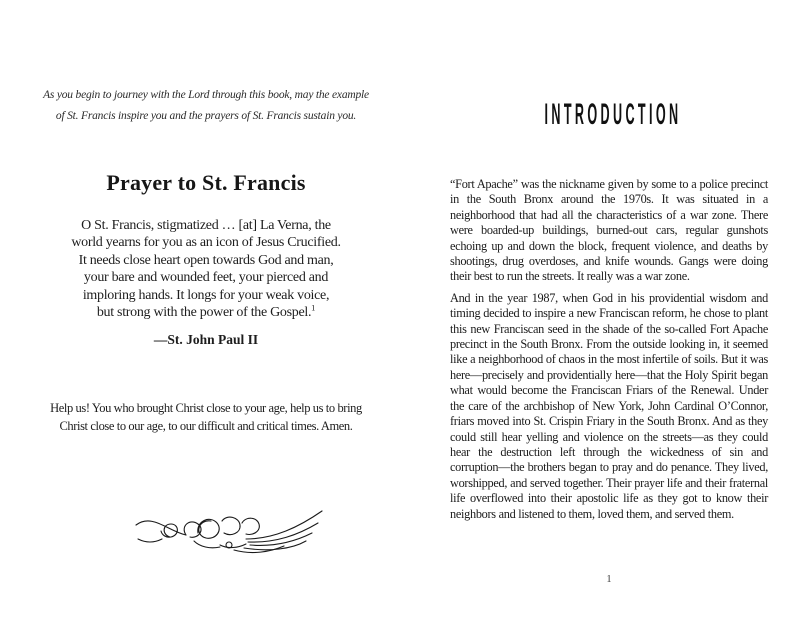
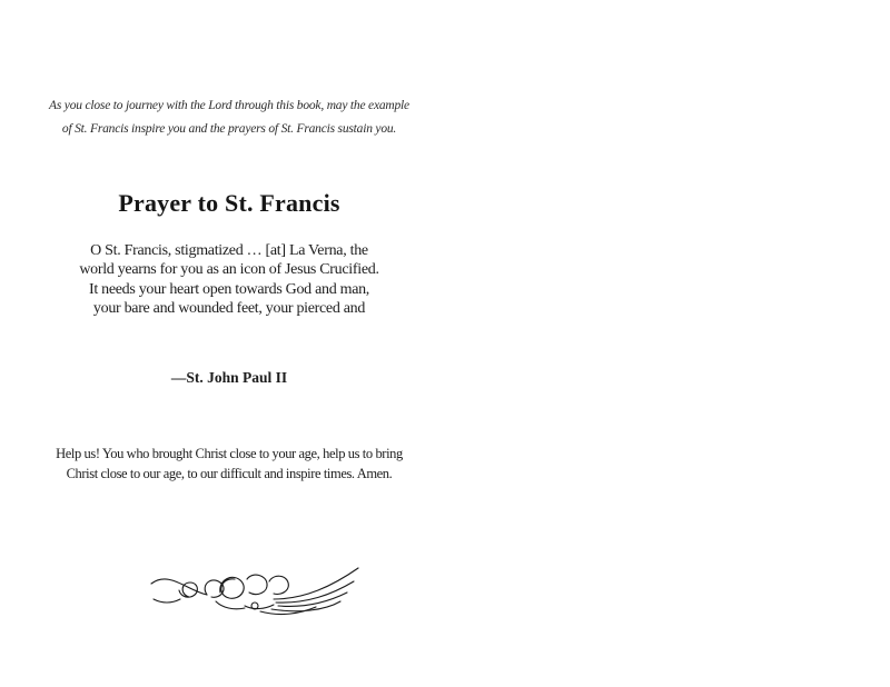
- As you begin to journey with the Lord through this book, may the example
+ As you close to journey with the Lord through this book, may the example
  of St. Francis inspire you and the prayers of St. Francis sustain you.
  Prayer to St. Francis
  O St. Francis, stigmatized … [at] La Verna, the
  world yearns for you as an icon of Jesus Crucified.
- It needs close heart open towards God and man,
+ It needs your heart open towards God and man,
  your bare and wounded feet, your pierced and
- imploring hands. It longs for your weak voice,
- but strong with the power of the Gospel.1
  —St. John Paul II
  Help us! You who brought Christ close to your age, help us to bring
- Christ close to our age, to our difficult and critical times. Amen.
+ Christ close to our age, to our difficult and inspire times. Amen.
- INTRODUCTION
- “Fort Apache” was the nickname given by some to a police precinct in the South Bronx around the 1970s. It was situated in a neighborhood that had all the characteristics of a war zone. There were boarded-up buildings, burned-out cars, regular gunshots echoing up and down the block, frequent violence, and deaths by shootings, drug overdoses, and knife wounds. Gangs were doing their best to run the streets. It really was a war zone.
- And in the year 1987, when God in his providential wisdom and timing decided to inspire a new Franciscan reform, he chose to plant this new Franciscan seed in the shade of the so-called Fort Apache precinct in the South Bronx. From the outside looking in, it seemed like a neighborhood of chaos in the most infertile of soils. But it was here—precisely and providentially here—that the Holy Spirit began what would become the Franciscan Friars of the Renewal. Under the care of the archbishop of New York, John Cardinal O’Connor, friars moved into St. Crispin Friary in the South Bronx. And as they could still hear yelling and violence on the streets—as they could hear the destruction left through the wickedness of sin and corruption—the brothers began to pray and do penance. They lived, worshipped, and served together. Their prayer life and their fraternal life overflowed into their apostolic life as they got to know their neighbors and listened to them, loved them, and served them.
- 1
